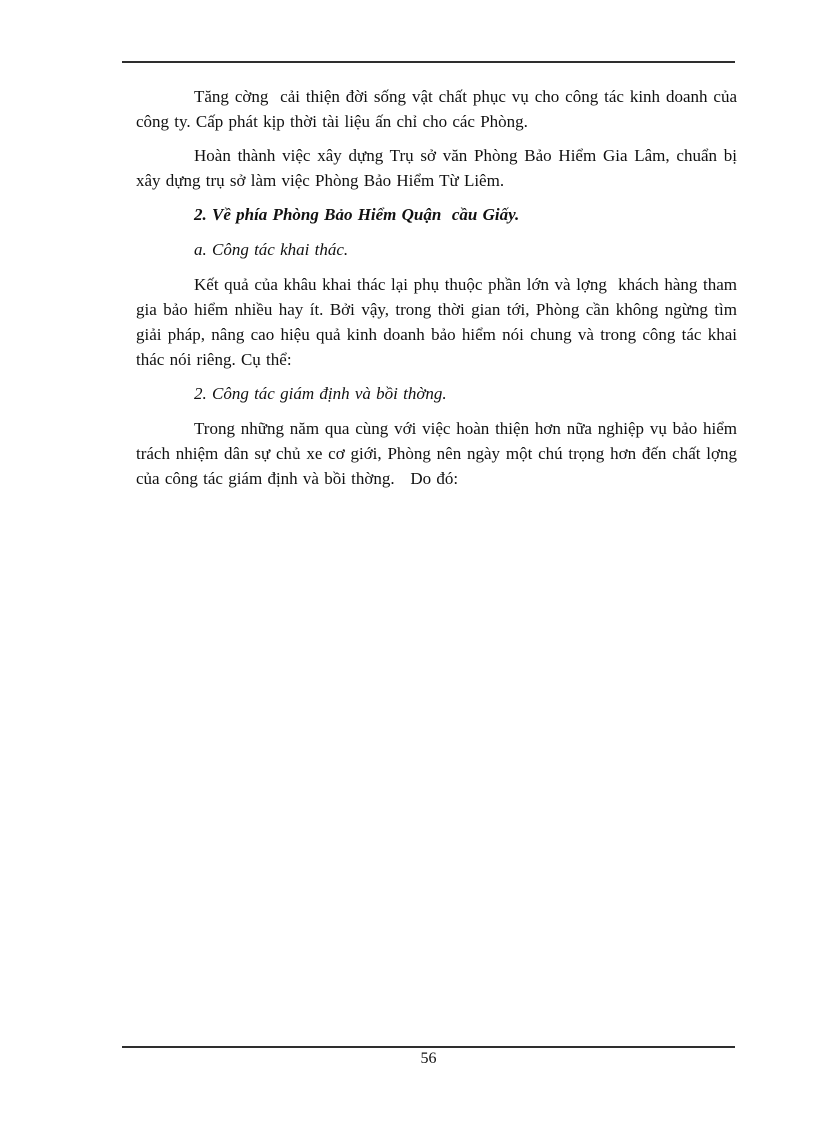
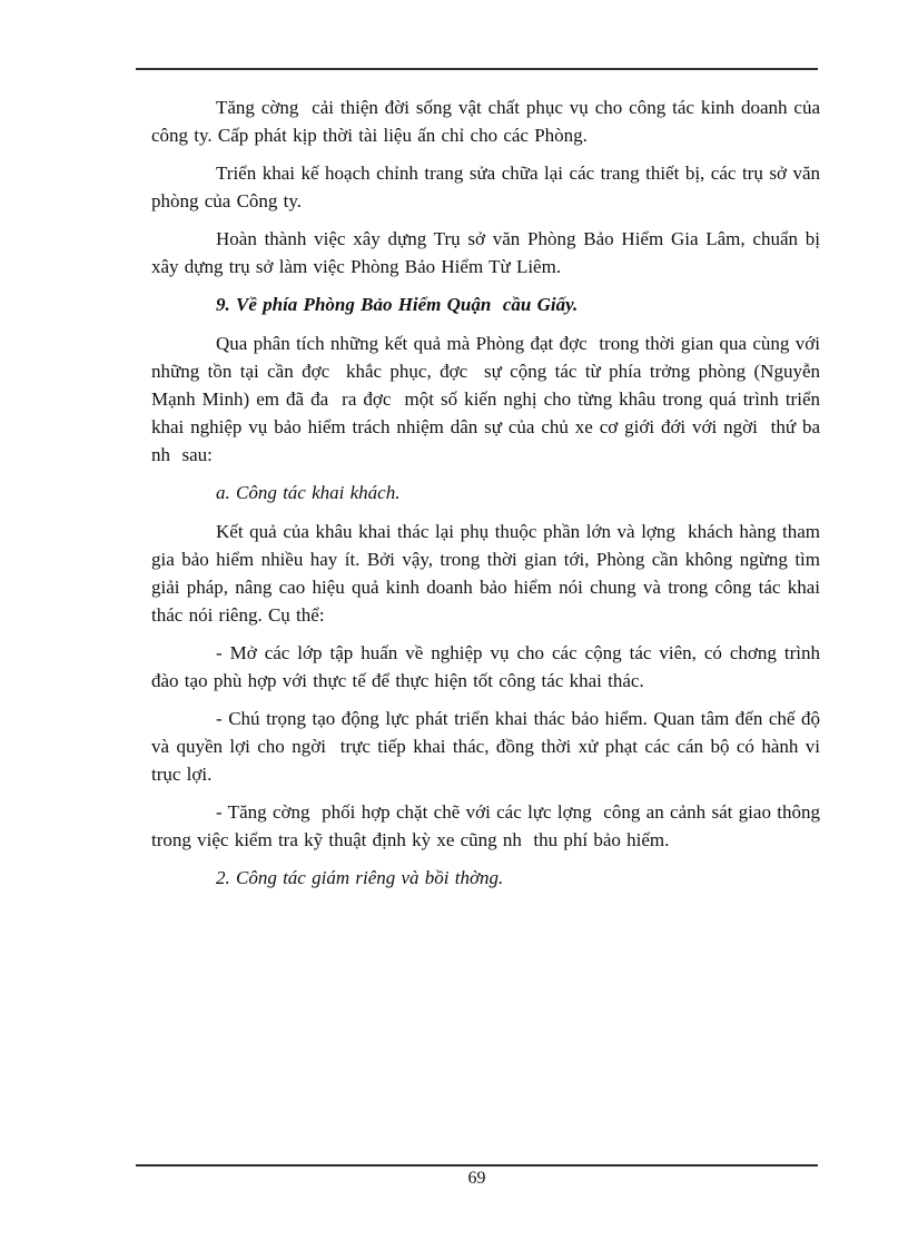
  Tăng cờng cải thiện đời sống vật chất phục vụ cho công tác kinh doanh của công ty. Cấp phát kịp thời tài liệu ấn chỉ cho các Phòng.
+ Triển khai kế hoạch chỉnh trang sửa chữa lại các trang thiết bị, các trụ sở văn phòng của Công ty.
  Hoàn thành việc xây dựng Trụ sở văn Phòng Bảo Hiểm Gia Lâm, chuẩn bị xây dựng trụ sở làm việc Phòng Bảo Hiểm Từ Liêm.
- 2. Về phía Phòng Bảo Hiểm Quận cầu Giấy.
+ 9. Về phía Phòng Bảo Hiểm Quận cầu Giấy.
+ Qua phân tích những kết quả mà Phòng đạt đợc trong thời gian qua cùng với những tồn tại cần đợc khắc phục, đợc sự cộng tác từ phía trởng phòng (Nguyễn Mạnh Minh) em đã đa ra đợc một số kiến nghị cho từng khâu trong quá trình triển khai nghiệp vụ bảo hiểm trách nhiệm dân sự của chủ xe cơ giới đới với ngời thứ ba nh sau:
- a. Công tác khai thác.
+ a. Công tác khai khách.
  Kết quả của khâu khai thác lại phụ thuộc phần lớn và lợng khách hàng tham gia bảo hiểm nhiều hay ít. Bởi vậy, trong thời gian tới, Phòng cần không ngừng tìm giải pháp, nâng cao hiệu quả kinh doanh bảo hiểm nói chung và trong công tác khai thác nói riêng. Cụ thể:
+ - Mở các lớp tập huấn về nghiệp vụ cho các cộng tác viên, có chơng trình đào tạo phù hợp với thực tế để thực hiện tốt công tác khai thác.
+ - Chú trọng tạo động lực phát triển khai thác bảo hiểm. Quan tâm đến chế độ và quyền lợi cho ngời trực tiếp khai thác, đồng thời xử phạt các cán bộ có hành vi trục lợi.
+ - Tăng cờng phối hợp chặt chẽ với các lực lợng công an cảnh sát giao thông trong việc kiểm tra kỹ thuật định kỳ xe cũng nh thu phí bảo hiểm.
- 2. Công tác giám định và bồi thờng.
+ 2. Công tác giám riêng và bồi thờng.
- Trong những năm qua cùng với việc hoàn thiện hơn nữa nghiệp vụ bảo hiểm trách nhiệm dân sự chủ xe cơ giới, Phòng nên ngày một chú trọng hơn đến chất lợng của công tác giám định và bồi thờng. Do đó:
- 56
+ 69
